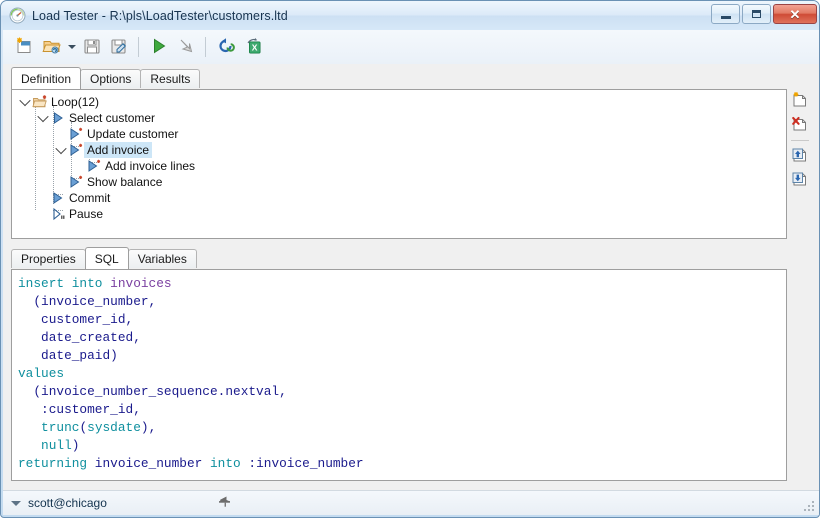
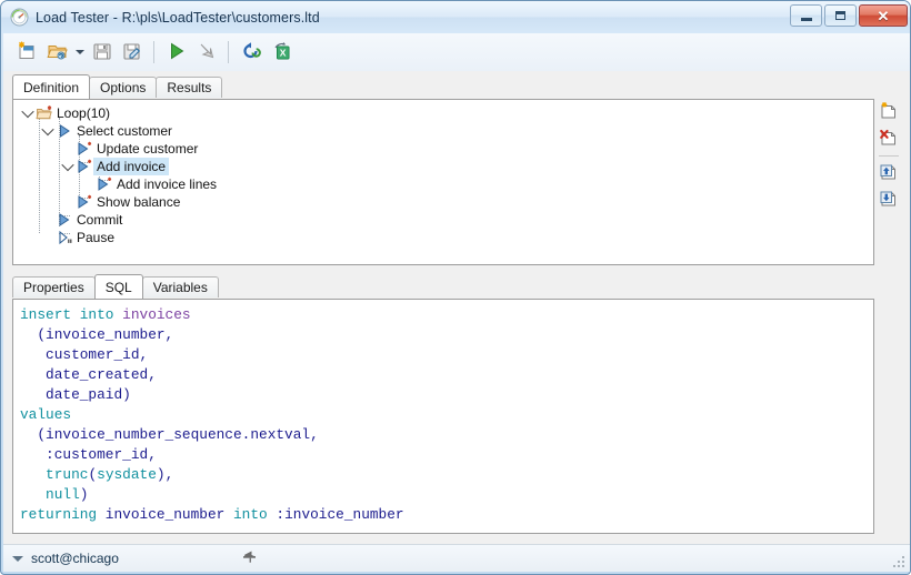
  Load Tester - R:\pls\LoadTester\customers.ltd
  ✕
  X
  Definition
  Options
  Results
- Loop(12)
+ Loop(10)
  Select customer
  Update customer
  Add invoice
  Add invoice lines
  Show balance
  Commit
  Pause
  Properties
  SQL
  Variables
  insert into invoices
  (invoice_number,
  customer_id,
  date_created,
  date_paid)
  values
  (invoice_number_sequence.nextval,
  :customer_id,
  trunc(sysdate),
  null)
  returning invoice_number into :invoice_number
  scott@chicago
